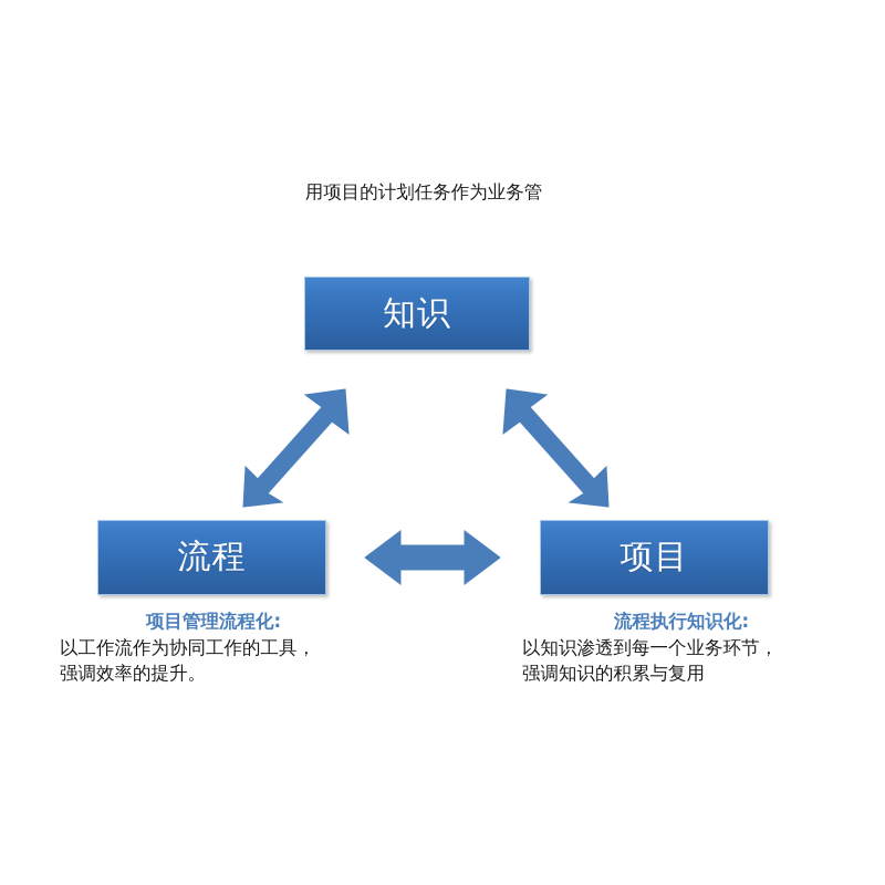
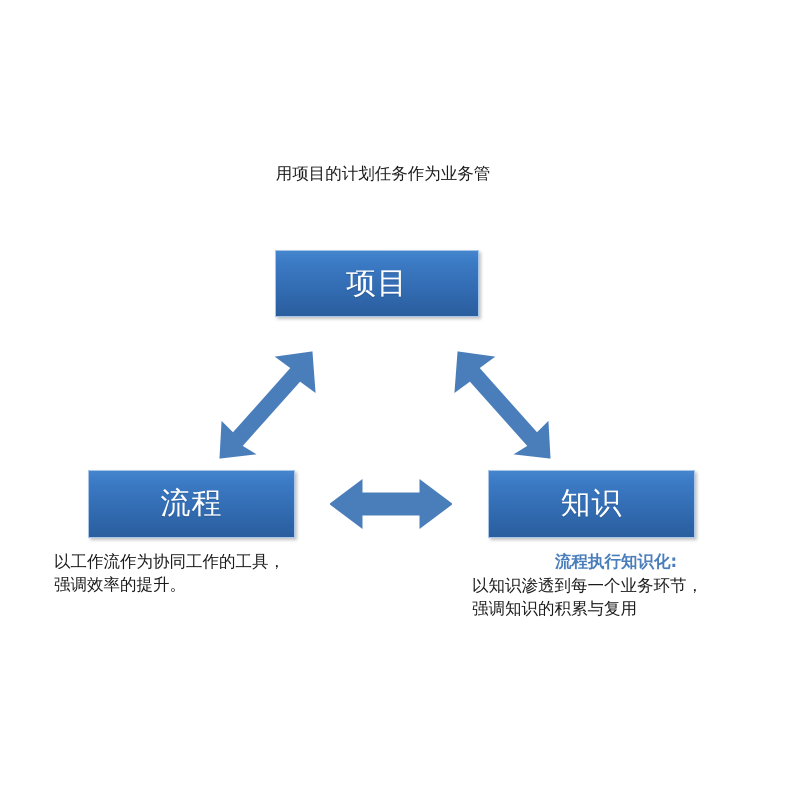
  用项目的计划任务作为业务管
- 知识
+ 项目
  流程
- 项目
+ 知识
- 项目管理流程化:
  以工作流作为协同工作的工具，
  强调效率的提升。
  流程执行知识化:
  以知识渗透到每一个业务环节，
  强调知识的积累与复用
